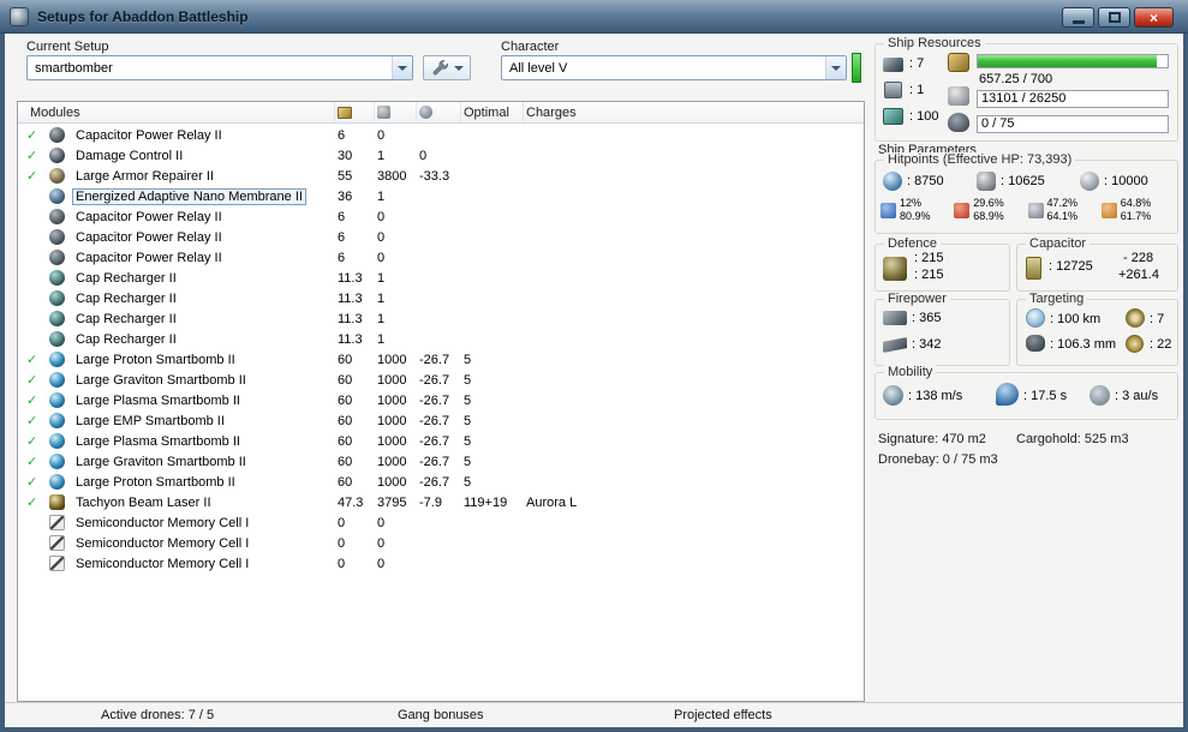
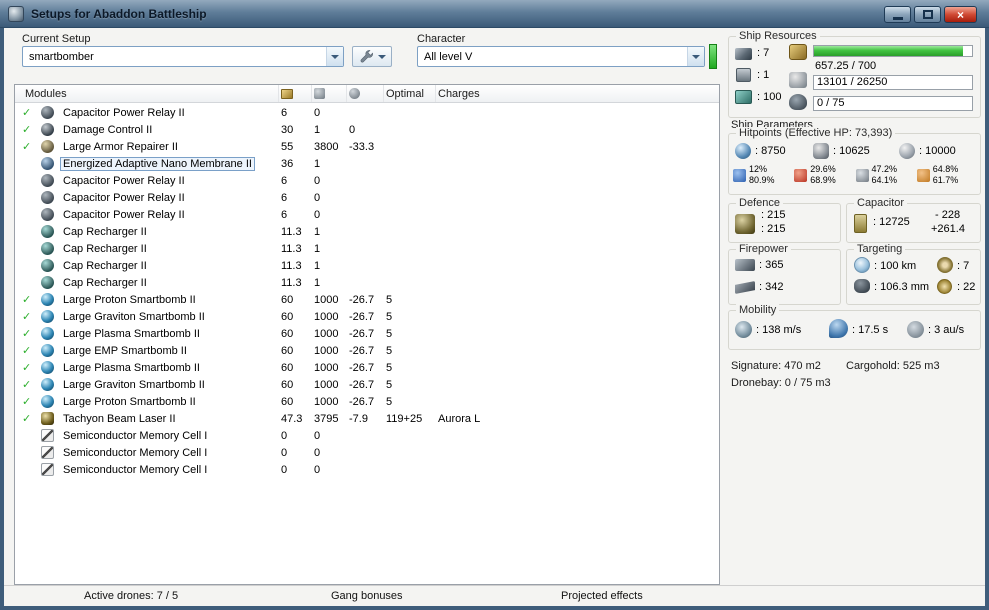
  Setups for Abaddon Battleship
  ×
  Current Setup
  smartbomber
  Character
  All level V
  Ship Resources
  : 7
  : 1
  : 100
  657.25 / 700
  13101 / 26250
  0 / 75
  Modules
  Optimal
  Charges
  ✓
  Capacitor Power Relay II
  6
  0
  ✓
  Damage Control II
  30
  1
  0
  ✓
  Large Armor Repairer II
  55
  3800
  -33.3
  Energized Adaptive Nano Membrane II
  36
  1
  Capacitor Power Relay II
  6
  0
  Capacitor Power Relay II
  6
  0
  Capacitor Power Relay II
  6
  0
  Cap Recharger II
  11.3
  1
  Cap Recharger II
  11.3
  1
  Cap Recharger II
  11.3
  1
  Cap Recharger II
  11.3
  1
  ✓
  Large Proton Smartbomb II
  60
  1000
  -26.7
  5
  ✓
  Large Graviton Smartbomb II
  60
  1000
  -26.7
  5
  ✓
  Large Plasma Smartbomb II
  60
  1000
  -26.7
  5
  ✓
  Large EMP Smartbomb II
  60
  1000
  -26.7
  5
  ✓
  Large Plasma Smartbomb II
  60
  1000
  -26.7
  5
  ✓
  Large Graviton Smartbomb II
  60
  1000
  -26.7
  5
  ✓
  Large Proton Smartbomb II
  60
  1000
  -26.7
  5
  ✓
  Tachyon Beam Laser II
  47.3
  3795
  -7.9
- 119+19
+ 119+25
  Aurora L
  Semiconductor Memory Cell I
  0
  0
  Semiconductor Memory Cell I
  0
  0
  Semiconductor Memory Cell I
  0
  0
  Ship Parameters
  Hitpoints (Effective HP: 73,393)
  : 8750
  : 10625
  : 10000
  12%
  80.9%
  29.6%
  68.9%
  47.2%
  64.1%
  64.8%
  61.7%
  Defence
  : 215
  : 215
  Capacitor
  : 12725
  - 228
  +261.4
  Firepower
  : 365
  : 342
  Targeting
  : 100 km
  : 7
  : 106.3 mm
  : 22
  Mobility
  : 138 m/s
  : 17.5 s
  : 3 au/s
  Signature: 470 m2
  Cargohold: 525 m3
  Dronebay: 0 / 75 m3
  Active drones: 7 / 5
  Gang bonuses
  Projected effects
